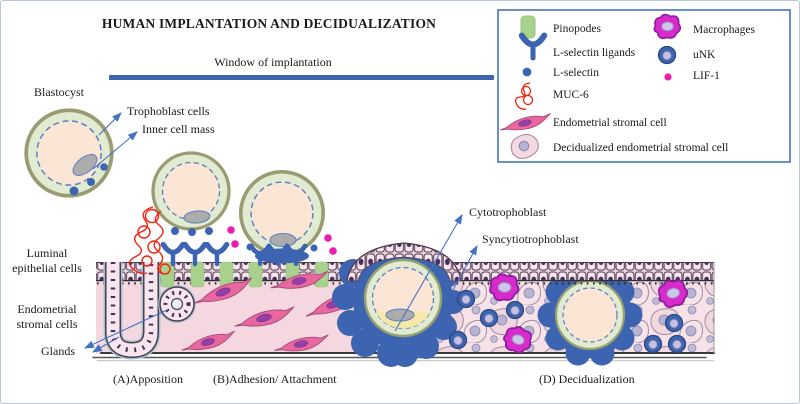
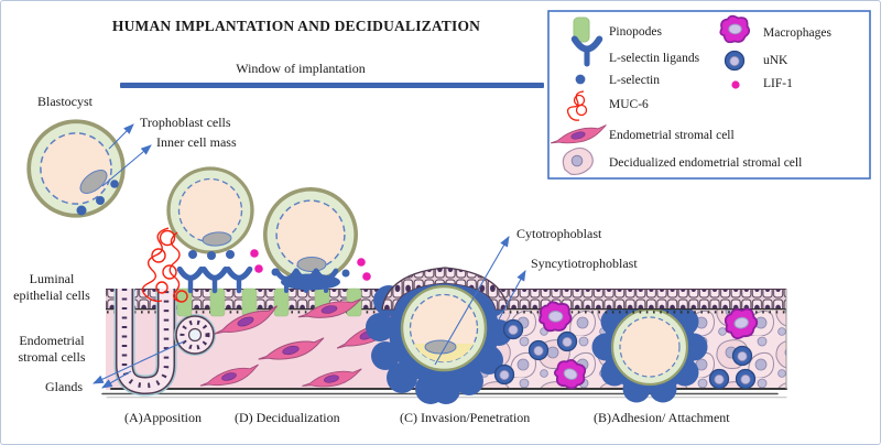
  HUMAN IMPLANTATION AND DECIDUALIZATION
  Window of implantation
  Pinopodes
  L-selectin ligands
  L-selectin
  MUC-6
  Endometrial stromal cell
  Decidualized endometrial stromal cell
  Macrophages
  uNK
  LIF-1
  Blastocyst
  Trophoblast cells
  Inner cell mass
  Luminal
  epithelial cells
  Endometrial
  stromal cells
  Glands
  Cytotrophoblast
  Syncytiotrophoblast
  (A)Apposition
- (B)Adhesion/ Attachment
+ (D) Decidualization
+ (C) Invasion/Penetration
- (D) Decidualization
+ (B)Adhesion/ Attachment
